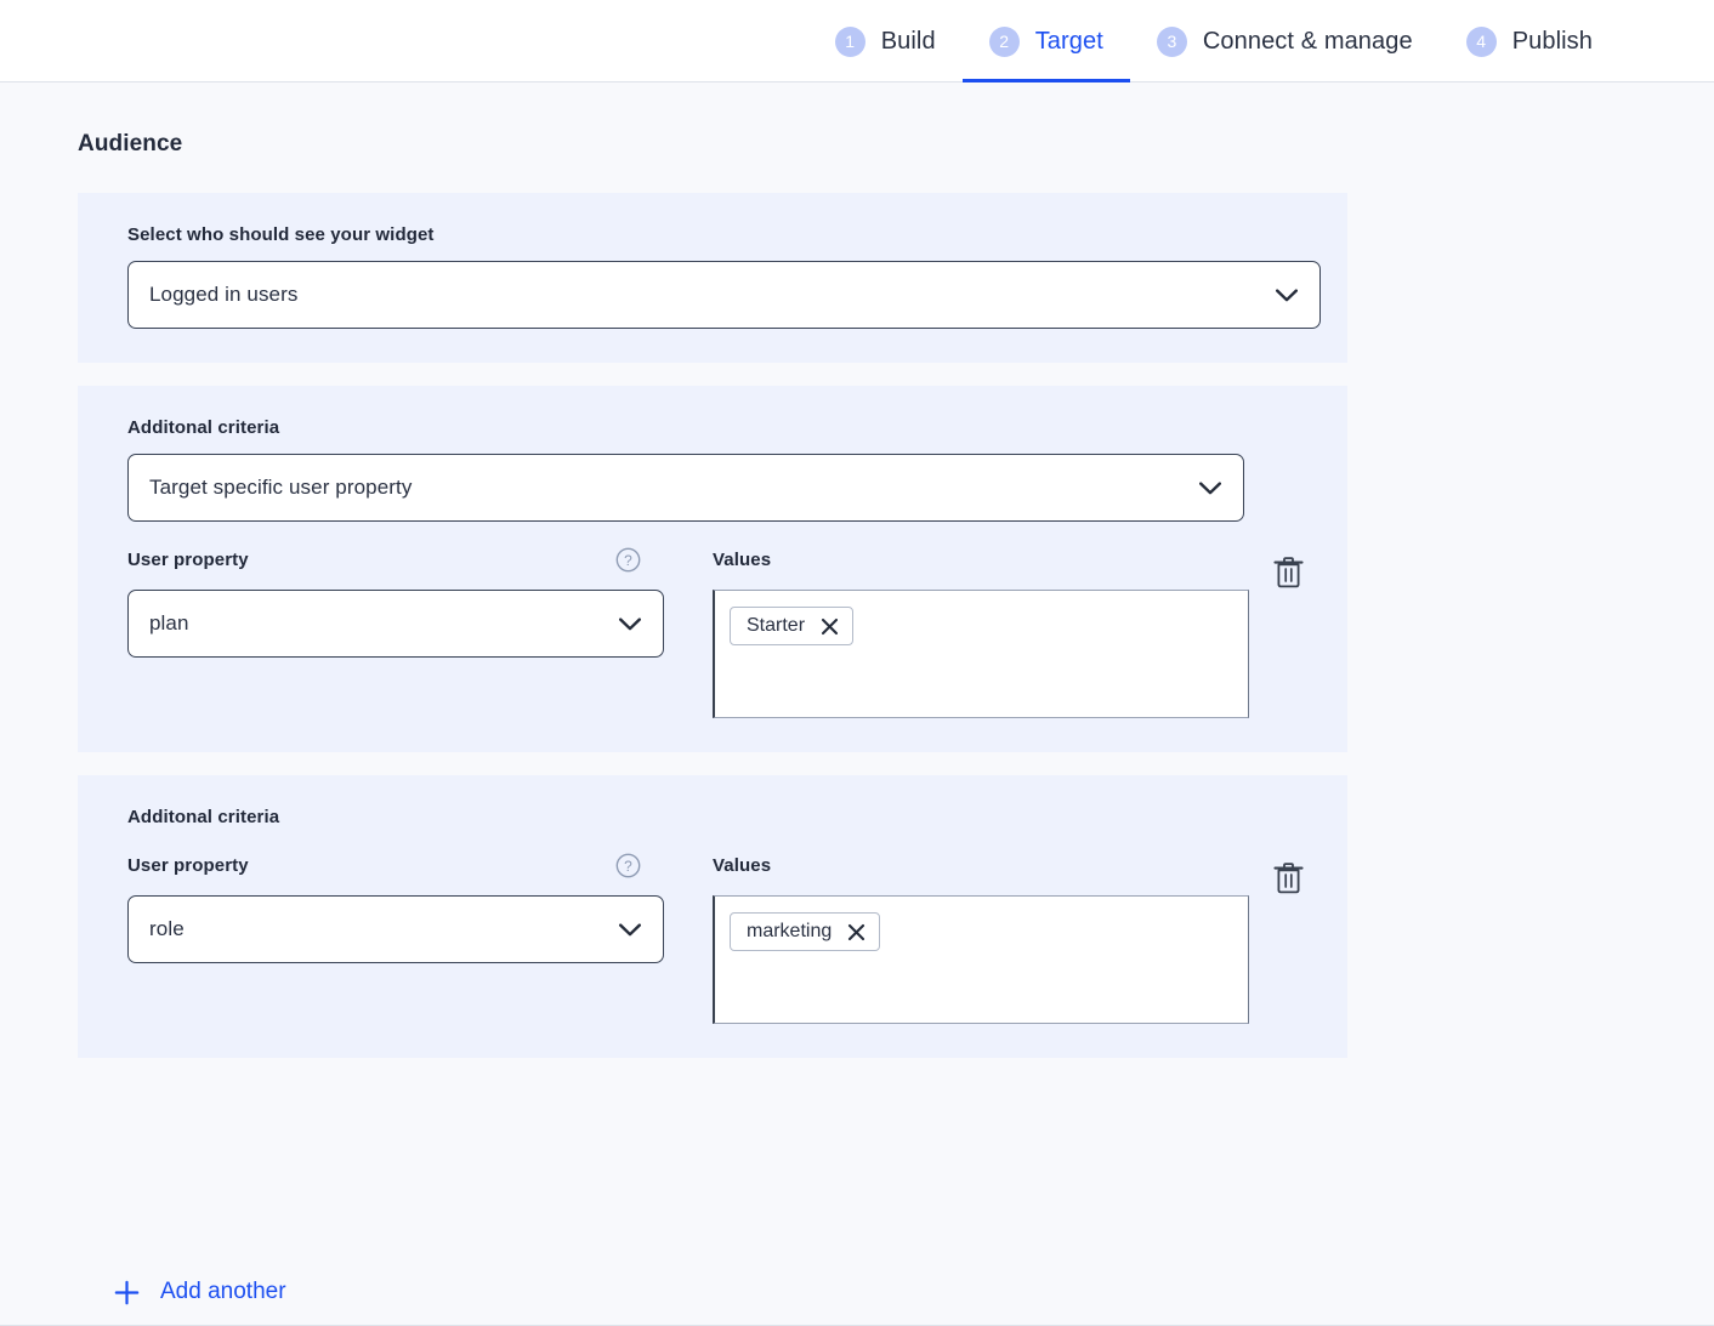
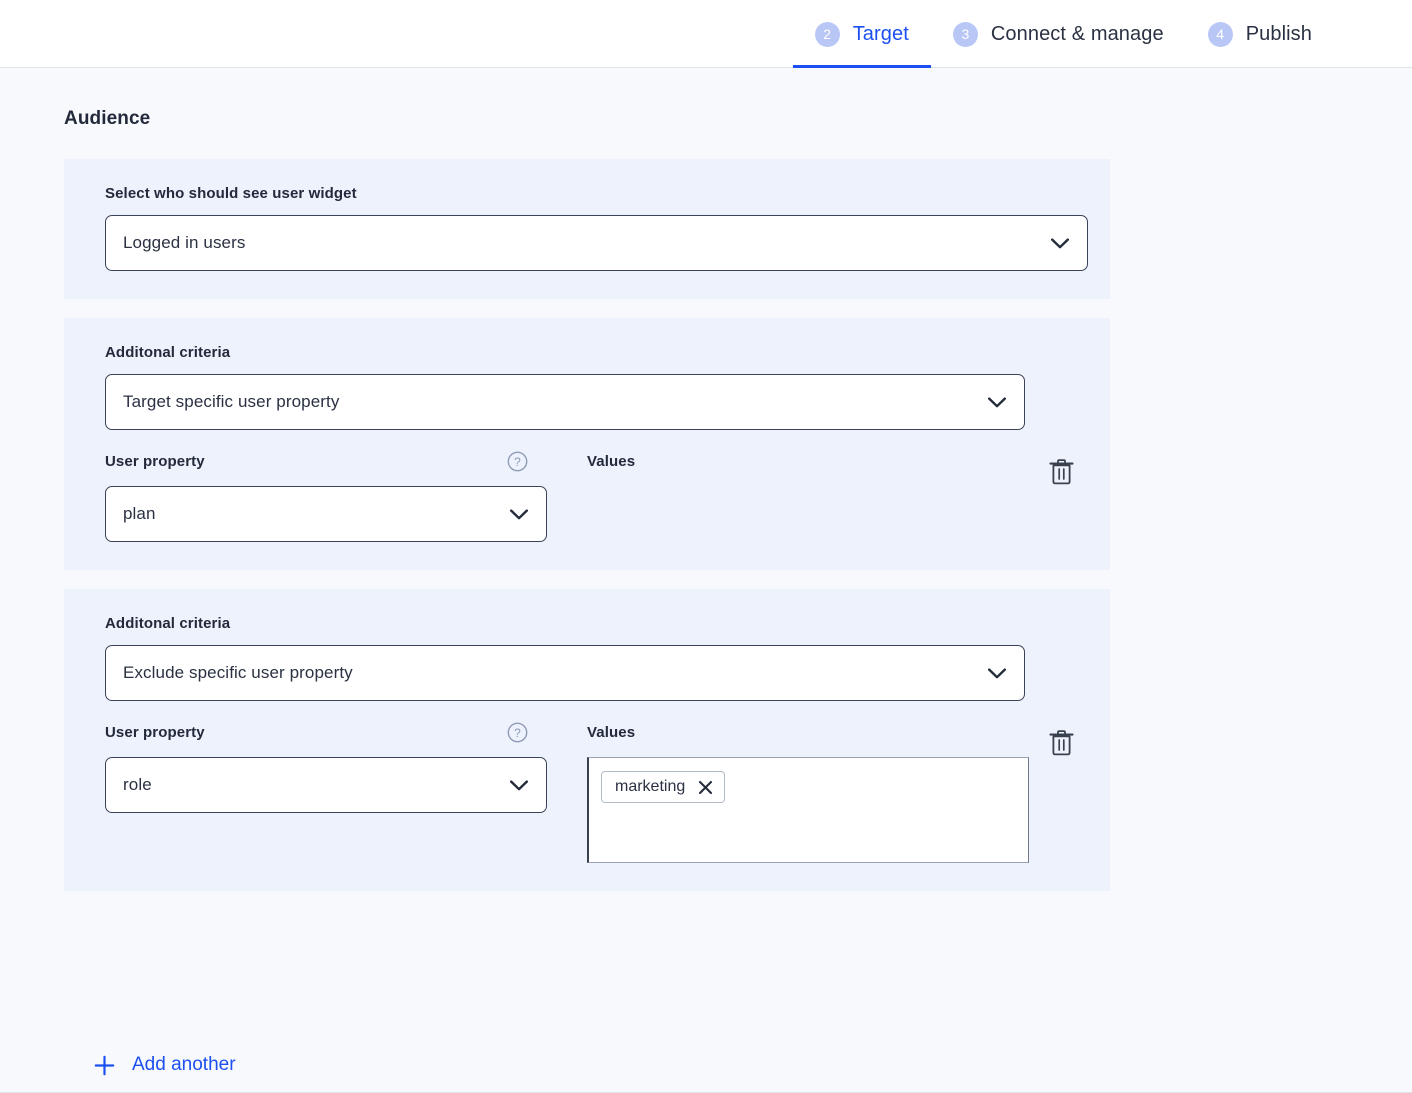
- 1
- Build
  2
  Target
  3
  Connect & manage
  4
  Publish
  Audience
- Select who should see your widget
+ Select who should see user widget
  Logged in users
  Additonal criteria
  Target specific user property
  User property
  ?
  plan
  Values
- Starter
  Additonal criteria
+ Exclude specific user property
  User property
  ?
  role
  Values
  marketing
  Add another
